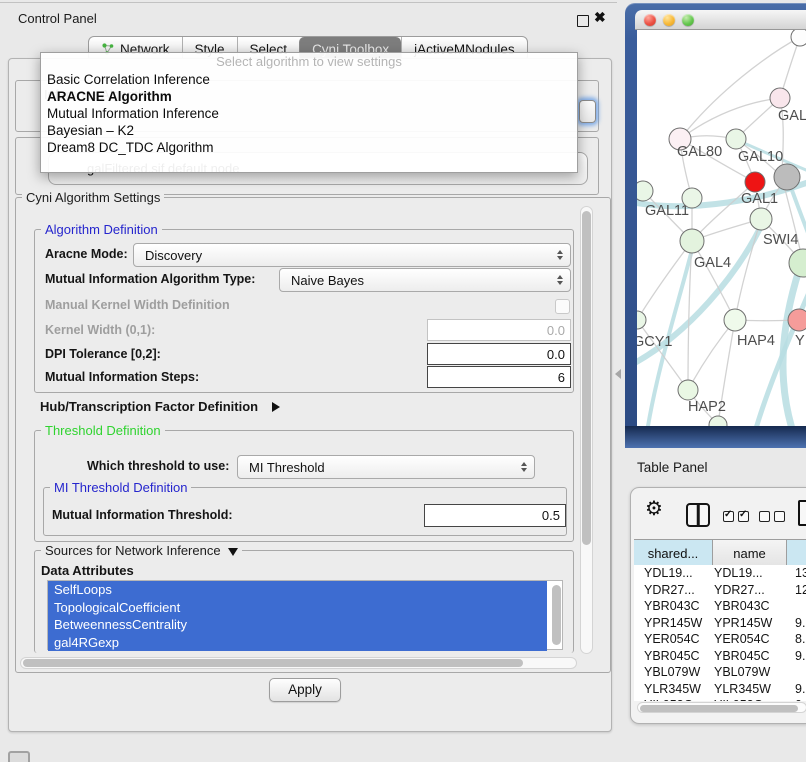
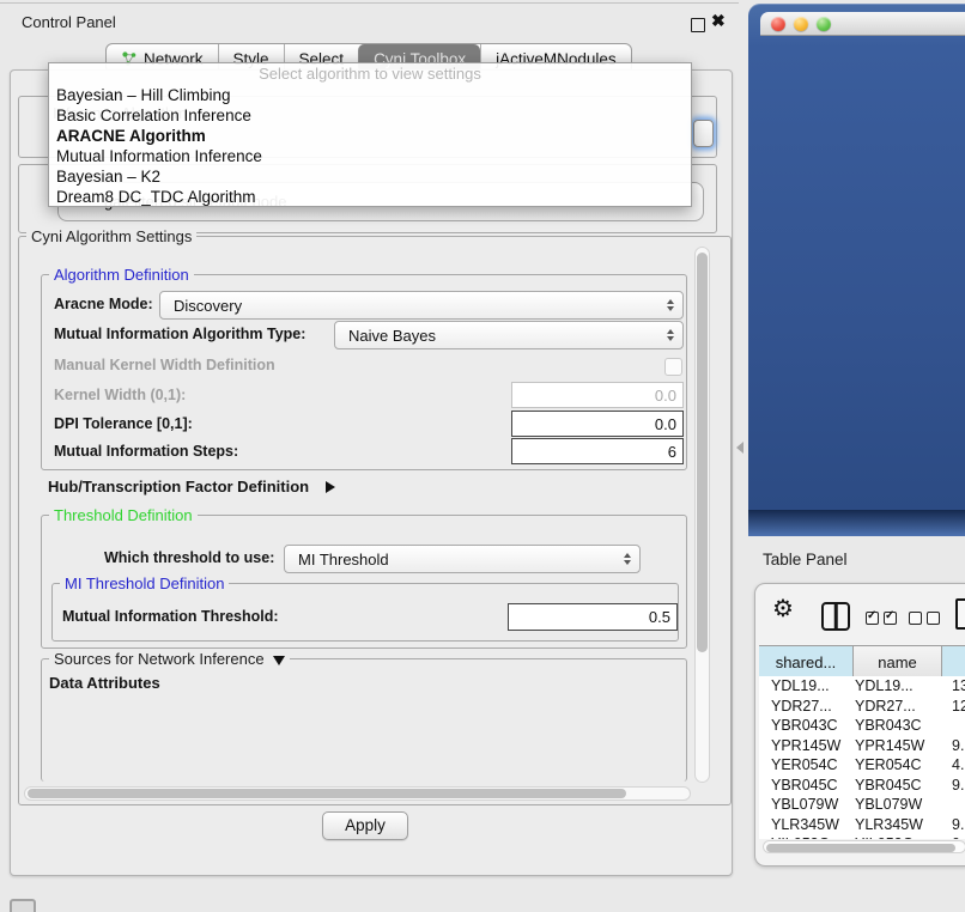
  Control Panel
  ✖
  Network
  Style
  Select
  Cyni Toolbox
  jActiveMNodules
  Cyni Algorithm Settings
  Algorithm Definition
  Aracne Mode:
  Discovery
  Mutual Information Algorithm Type:
  Naive Bayes
  Manual Kernel Width Definition
  Kernel Width (0,1):
  0.0
- DPI Tolerance [0,2]:
+ DPI Tolerance [0,1]:
  0.0
  Mutual Information Steps:
  6
  Hub/Transcription Factor Definition
  Threshold Definition
  Which threshold to use:
  MI Threshold
  MI Threshold Definition
  Mutual Information Threshold:
  0.5
  Sources for Network Inference
  Data Attributes
- SelfLoops
- TopologicalCoefficient
- BetweennessCentrality
- gal4RGexp
  Apply
  Select algorithm to view settings
+ Bayesian – Hill Climbing
  Basic Correlation Inference
  ARACNE Algorithm
  Mutual Information Inference
  Bayesian – K2
  Dream8 DC_TDC Algorithm
- GAL
- GAL80
- GAL10
- GAL1
- SWI4
- GAL11
- GAL4
- GCY1
- HAP4
- Y
- HAP2
  Table Panel
  ⚙
  shared...
  name
  YDL19...
  YDL19...
  13
  YDR27...
  YDR27...
  12
  YBR043C
  YBR043C
  YPR145W
  YPR145W
  9.
  YER054C
  YER054C
- 8.
+ 4.
  YBR045C
  YBR045C
  9.
  YBL079W
  YBL079W
  YLR345W
  YLR345W
  9.
